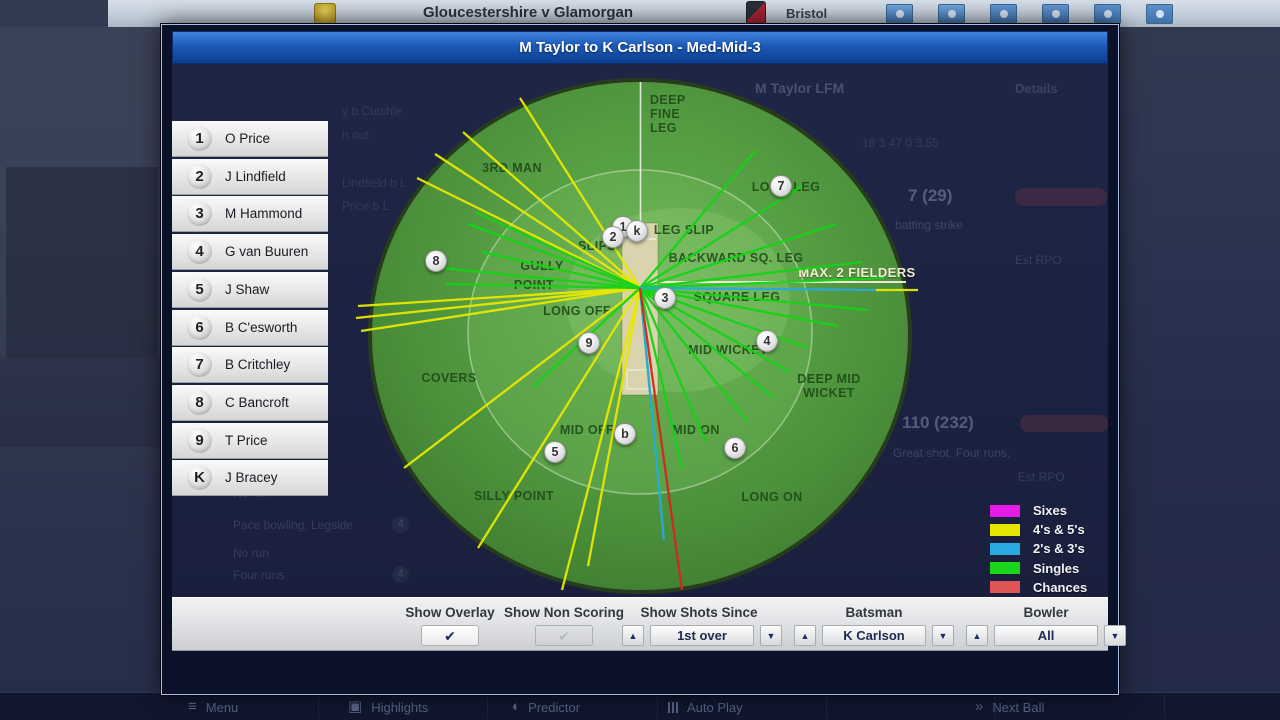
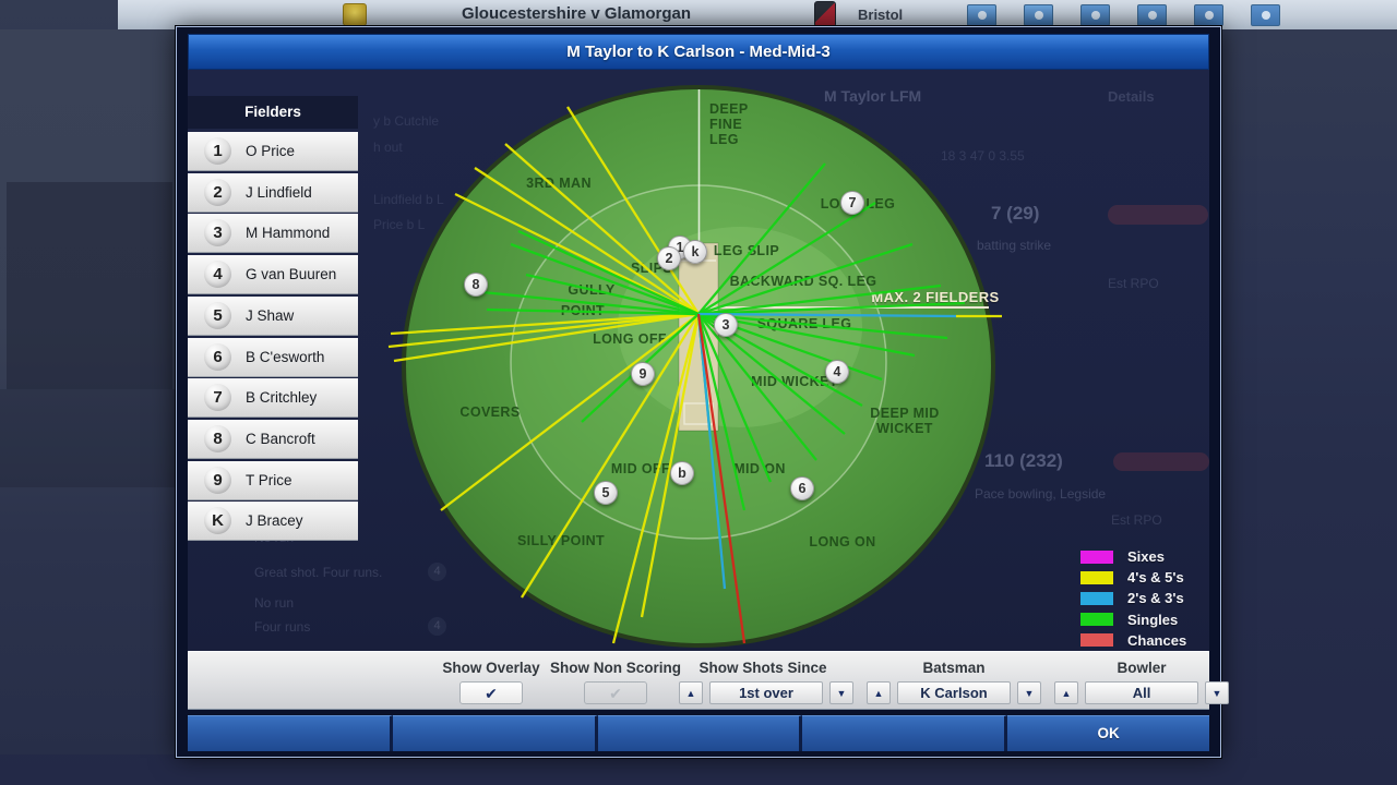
  Gloucestershire v Glamorgan
  Bristol
- ≡
- Menu
- ▣
- Highlights
- ◖
- Predictor
- Auto Play
- »
- Next Ball
  M Taylor to K Carlson - Med-Mid-3
  M Taylor LFM
  Details
  18 3 47 0 3.55
  7 (29)
  batting strike
  Est RPO
  110 (232)
- Great shot. Four runs.
+ Pace bowling, Legside
  Est RPO
- Pace bowling, Legside
+ Great shot. Four runs.
  4
  No run
  Four runs
  4
  DEEP
  FINE
  LEG
  3R MAN
  LO LEG
  LEGLIP
  BACKWAD SQ. LEG
  MAX. 2 FIELDERS
  GULY
  LONG OFF
  MID WICKE
  COVERS
  DEEP MID
  WICKET
  MID OFF
  MID ON
  SILLY POINT
  LONG ON
  1
  2
  k
  3
  4
  5
  6
  7
  8
  9
  b
+ Fielders
  1
  O Price
  2
  J Lindfield
  3
  M Hammond
  4
  G van Buuren
  5
  J Shaw
  6
  B C'esworth
  7
  B Critchley
  8
  C Bancroft
  9
  T Price
  K
  J Bracey
  Sixes
  4's & 5's
  2's & 3's
  Singles
  Chances
  Show Overlay
  ✔
  Show Non Scoring
  ✔
  Show Shots Since
  ▲
  1st over
  ▼
  Batsman
  ▲
  K Carlson
  ▼
  Bowler
  ▲
  All
  ▼
+ OK
